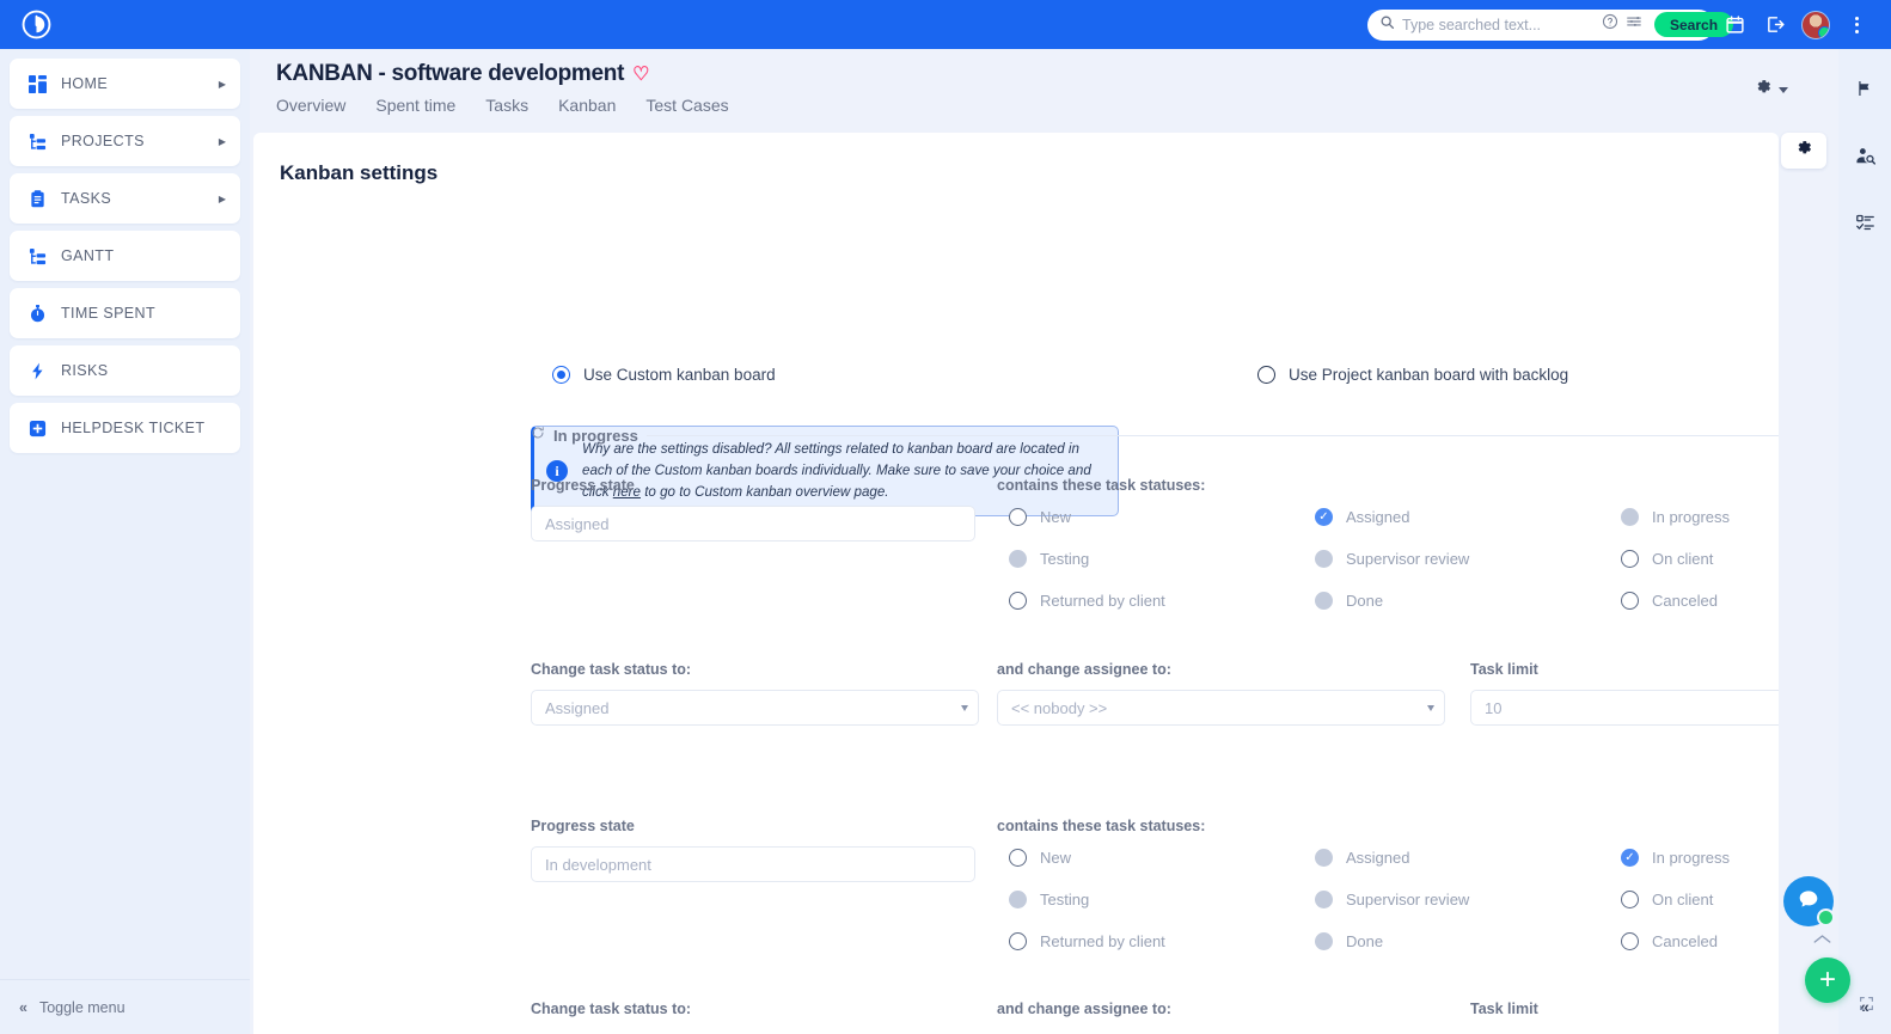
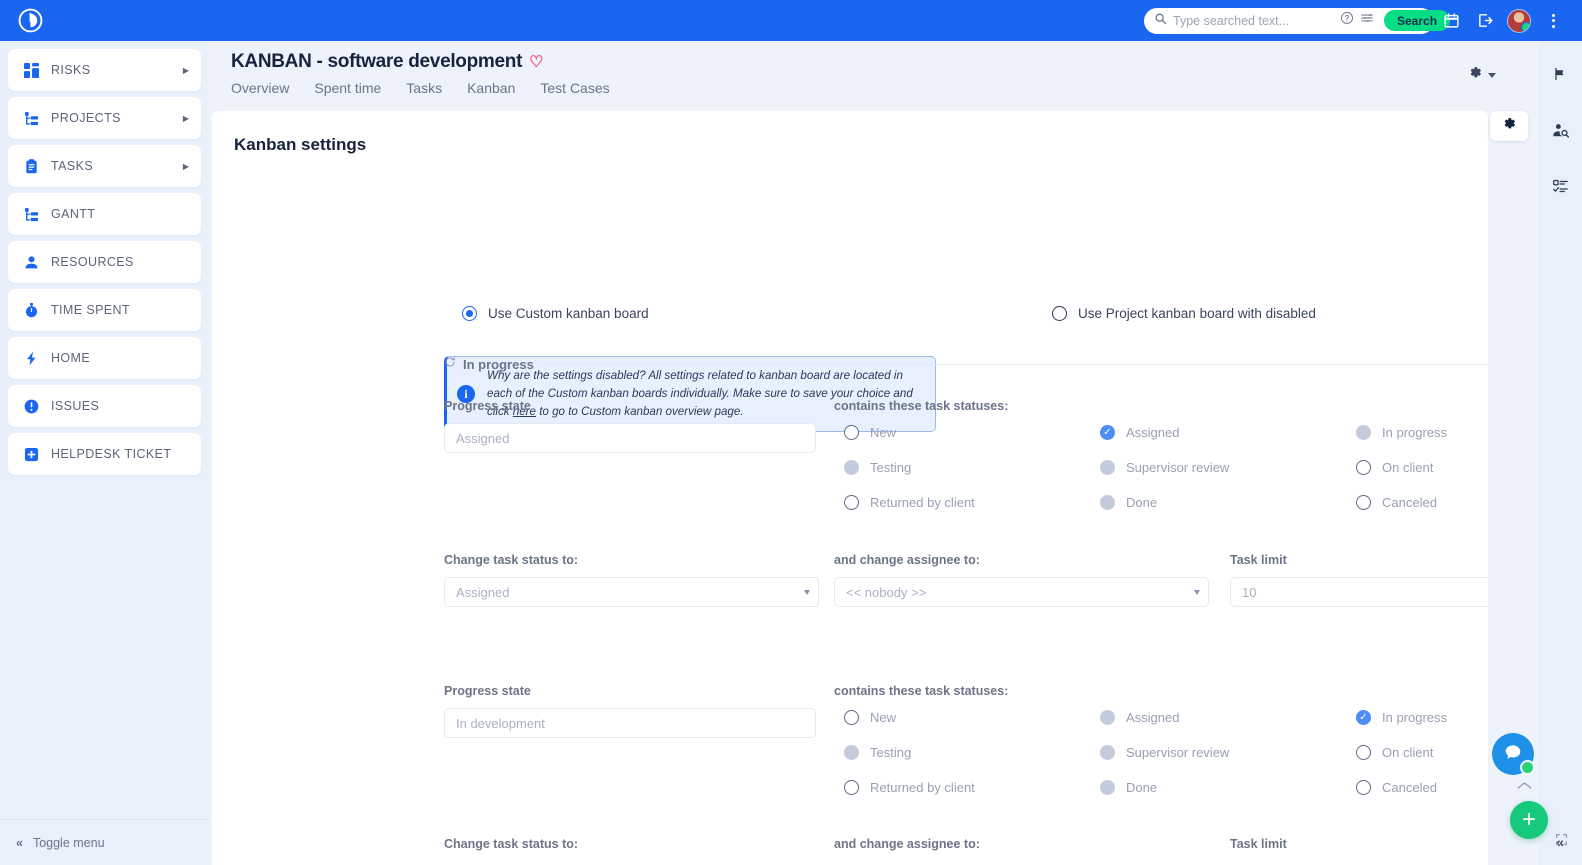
  Type searched text...
  Search
- HOME
+ RISKS
  ▶
  PROJECTS
  ▶
  TASKS
  ▶
  GANTT
+ RESOURCES
  TIME SPENT
- RISKS
+ HOME
+ ISSUES
  HELPDESK TICKET
  «
  Toggle menu
  KANBAN - software development
  ♡
  Overview
  Spent time
  Tasks
  Kanban
  Test Cases
  «
  Kanban settings
  Use Custom kanban board
- Use Project kanban board with backlog
+ Use Project kanban board with disabled
  i
  Why are the settings disabled? All settings related to kanban board are located in each of the Custom kanban boards individually. Make sure to save your choice and click here to go to Custom kanban overview page.
  In progress
  Progress state
  Assigned
  contains these task statuses:
  New
  Assigned
  In progress
  Testing
  Supervisor review
  On client
  Returned by client
  Done
  Canceled
  Change task status to:
  and change assignee to:
  Task limit
  Assigned
  << nobody >>
  10
  Progress state
  In development
  contains these task statuses:
  New
  Assigned
  In progress
  Testing
  Supervisor review
  On client
  Returned by client
  Done
  Canceled
  Change task status to:
  and change assignee to:
  Task limit
  +
